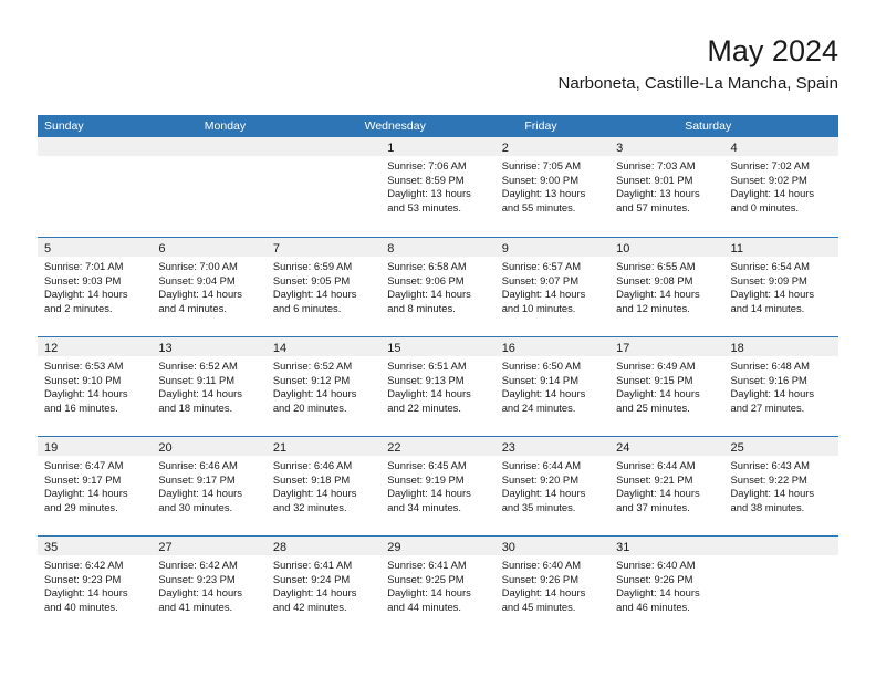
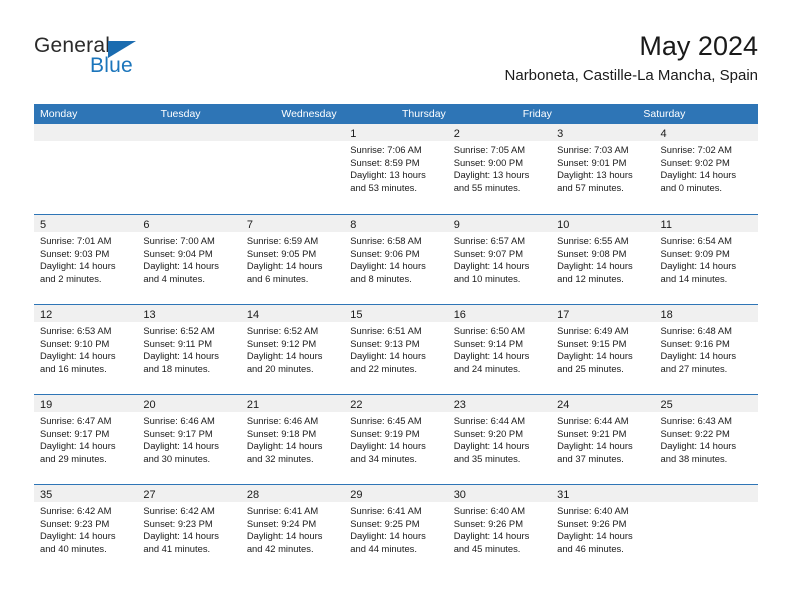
+ General
+ Blue
  May 2024
  Narboneta, Castille-La Mancha, Spain
- Sunday
  Monday
+ Tuesday
  Wednesday
+ Thursday
  Friday
  Saturday
  1
  Sunrise: 7:06 AM
  Sunset: 8:59 PM
  Daylight: 13 hours
  and 53 minutes.
  2
  Sunrise: 7:05 AM
  Sunset: 9:00 PM
  Daylight: 13 hours
  and 55 minutes.
  3
  Sunrise: 7:03 AM
  Sunset: 9:01 PM
  Daylight: 13 hours
  and 57 minutes.
  4
  Sunrise: 7:02 AM
  Sunset: 9:02 PM
  Daylight: 14 hours
  and 0 minutes.
  5
  Sunrise: 7:01 AM
  Sunset: 9:03 PM
  Daylight: 14 hours
  and 2 minutes.
  6
  Sunrise: 7:00 AM
  Sunset: 9:04 PM
  Daylight: 14 hours
  and 4 minutes.
  7
  Sunrise: 6:59 AM
  Sunset: 9:05 PM
  Daylight: 14 hours
  and 6 minutes.
  8
  Sunrise: 6:58 AM
  Sunset: 9:06 PM
  Daylight: 14 hours
  and 8 minutes.
  9
  Sunrise: 6:57 AM
  Sunset: 9:07 PM
  Daylight: 14 hours
  and 10 minutes.
  10
  Sunrise: 6:55 AM
  Sunset: 9:08 PM
  Daylight: 14 hours
  and 12 minutes.
  11
  Sunrise: 6:54 AM
  Sunset: 9:09 PM
  Daylight: 14 hours
  and 14 minutes.
  12
  Sunrise: 6:53 AM
  Sunset: 9:10 PM
  Daylight: 14 hours
  and 16 minutes.
  13
  Sunrise: 6:52 AM
  Sunset: 9:11 PM
  Daylight: 14 hours
  and 18 minutes.
  14
  Sunrise: 6:52 AM
  Sunset: 9:12 PM
  Daylight: 14 hours
  and 20 minutes.
  15
  Sunrise: 6:51 AM
  Sunset: 9:13 PM
  Daylight: 14 hours
  and 22 minutes.
  16
  Sunrise: 6:50 AM
  Sunset: 9:14 PM
  Daylight: 14 hours
  and 24 minutes.
  17
  Sunrise: 6:49 AM
  Sunset: 9:15 PM
  Daylight: 14 hours
  and 25 minutes.
  18
  Sunrise: 6:48 AM
  Sunset: 9:16 PM
  Daylight: 14 hours
  and 27 minutes.
  19
  Sunrise: 6:47 AM
  Sunset: 9:17 PM
  Daylight: 14 hours
  and 29 minutes.
  20
  Sunrise: 6:46 AM
  Sunset: 9:17 PM
  Daylight: 14 hours
  and 30 minutes.
  21
  Sunrise: 6:46 AM
  Sunset: 9:18 PM
  Daylight: 14 hours
  and 32 minutes.
  22
  Sunrise: 6:45 AM
  Sunset: 9:19 PM
  Daylight: 14 hours
  and 34 minutes.
  23
  Sunrise: 6:44 AM
  Sunset: 9:20 PM
  Daylight: 14 hours
  and 35 minutes.
  24
  Sunrise: 6:44 AM
  Sunset: 9:21 PM
  Daylight: 14 hours
  and 37 minutes.
  25
  Sunrise: 6:43 AM
  Sunset: 9:22 PM
  Daylight: 14 hours
  and 38 minutes.
  35
  Sunrise: 6:42 AM
  Sunset: 9:23 PM
  Daylight: 14 hours
  and 40 minutes.
  27
  Sunrise: 6:42 AM
  Sunset: 9:23 PM
  Daylight: 14 hours
  and 41 minutes.
  28
  Sunrise: 6:41 AM
  Sunset: 9:24 PM
  Daylight: 14 hours
  and 42 minutes.
  29
  Sunrise: 6:41 AM
  Sunset: 9:25 PM
  Daylight: 14 hours
  and 44 minutes.
  30
  Sunrise: 6:40 AM
  Sunset: 9:26 PM
  Daylight: 14 hours
  and 45 minutes.
  31
  Sunrise: 6:40 AM
  Sunset: 9:26 PM
  Daylight: 14 hours
  and 46 minutes.
